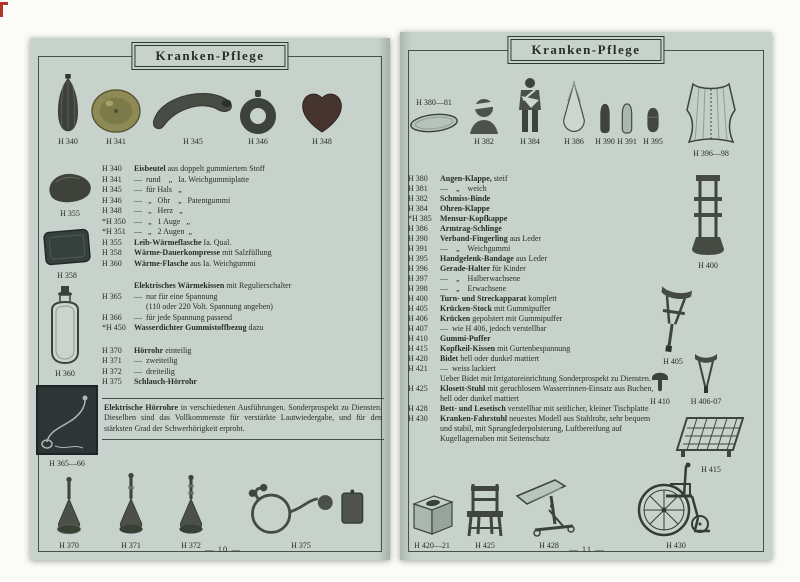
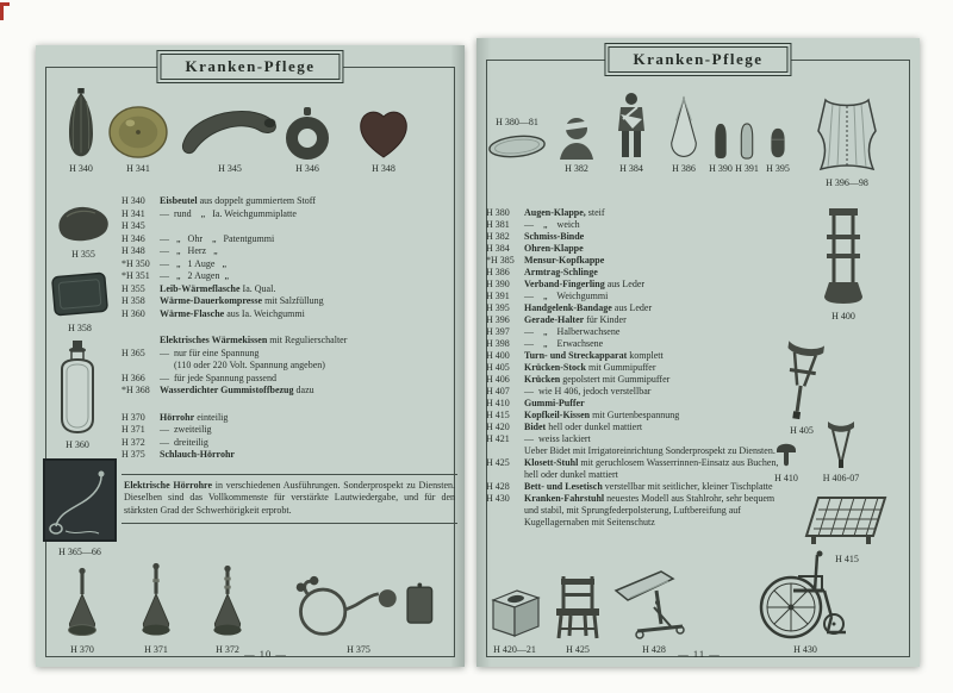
  Kranken-Pflege
  H 340
  H 341
  H 345
  H 346
  H 348
  H 355
  H 358
  H 360
  H 365—66
  H 340
  Eisbeutel aus doppelt gummiertem Stoff
  H 341
  — rund „ Ia. Weichgummiplatte
  H 345
- — für Hals „
  H 346
  — „ Ohr „ Patentgummi
  H 348
  — „ Herz „
  *H 350
  — „ 1 Auge „
  *H 351
  — „ 2 Augen „
  H 355
  Leib-Wärmeflasche Ia. Qual.
  H 358
  Wärme-Dauerkompresse mit Salzfüllung
  H 360
  Wärme-Flasche aus Ia. Weichgummi
  Elektrisches Wärmekissen mit Regulierschalter
  H 365
  — nur für eine Spannung
  (110 oder 220 Volt. Spannung angeben)
  H 366
  — für jede Spannung passend
- *H 450
+ *H 368
  Wasserdichter Gummistoffbezug dazu
  H 370
  Hörrohr einteilig
  H 371
  — zweiteilig
  H 372
  — dreiteilig
  H 375
  Schlauch-Hörrohr
  Elektrische Hörrohre in verschiedenen Ausführungen. Sonderprospekt zu Dienste Dieselben sind das Vollkommenste für verstärkte Lautwiedergabe, und für de stärksten Grad der Schwerhörigkeit erprobt.
  H 370
  H 371
  H 372
  H 375
  — 10 —
  Kranken-Pflege
  H 380—81
  H 382
  H 384
  H 386
  H 390
  H 391
  H 395
  H 396—98
  H 380
  Augen-Klappe, steif
  H 381
  — „ weich
  H 382
  Schmiss-Binde
  H 384
  Ohren-Klappe
  *H 385
  Mensur-Kopfkappe
  H 386
  Armtrag-Schlinge
  H 390
  Verband-Fingerling aus Leder
  H 391
  — „ Weichgummi
  H 395
  Handgelenk-Bandage aus Leder
  H 396
  Gerade-Halter für Kinder
  H 397
  — „ Halberwachsene
  H 398
  — „ Erwachsene
  H 400
  Turn- und Streckapparat komplett
  H 405
  Krücken-Stock mit Gummipuffer
  H 406
  Krücken gepolstert mit Gummipuffer
  H 407
  — wie H 406, jedoch verstellbar
  H 410
  Gummi-Puffer
  H 415
  Kopfkeil-Kissen mit Gurtenbespannung
  H 420
  Bidet hell oder dunkel mattiert
  H 421
  — weiss lackiert
  Ueber Bidet mit Irrigatoreinrichtung Sonderprospekt zu Diensten.
  H 425
  Klosett-Stuhl mit geruchlosem Wasserrinnen-Einsatz aus Buchen, hell oder dunkel mattiert
  H 428
  Bett- und Lesetisch verstellbar mit seitlicher, kleiner Tischplatte
  H 430
  Kranken-Fahrstuhl neuestes Modell aus Stahlrohr, sehr bequem und stabil, mit Sprungfederpolsterung, Luftbereifung auf Kugellagernaben mit Seitenschutz
  H 400
  H 405
  H 410
  H 406-07
  H 415
  H 420—21
  H 425
  H 428
  H 430
  — 11 —
